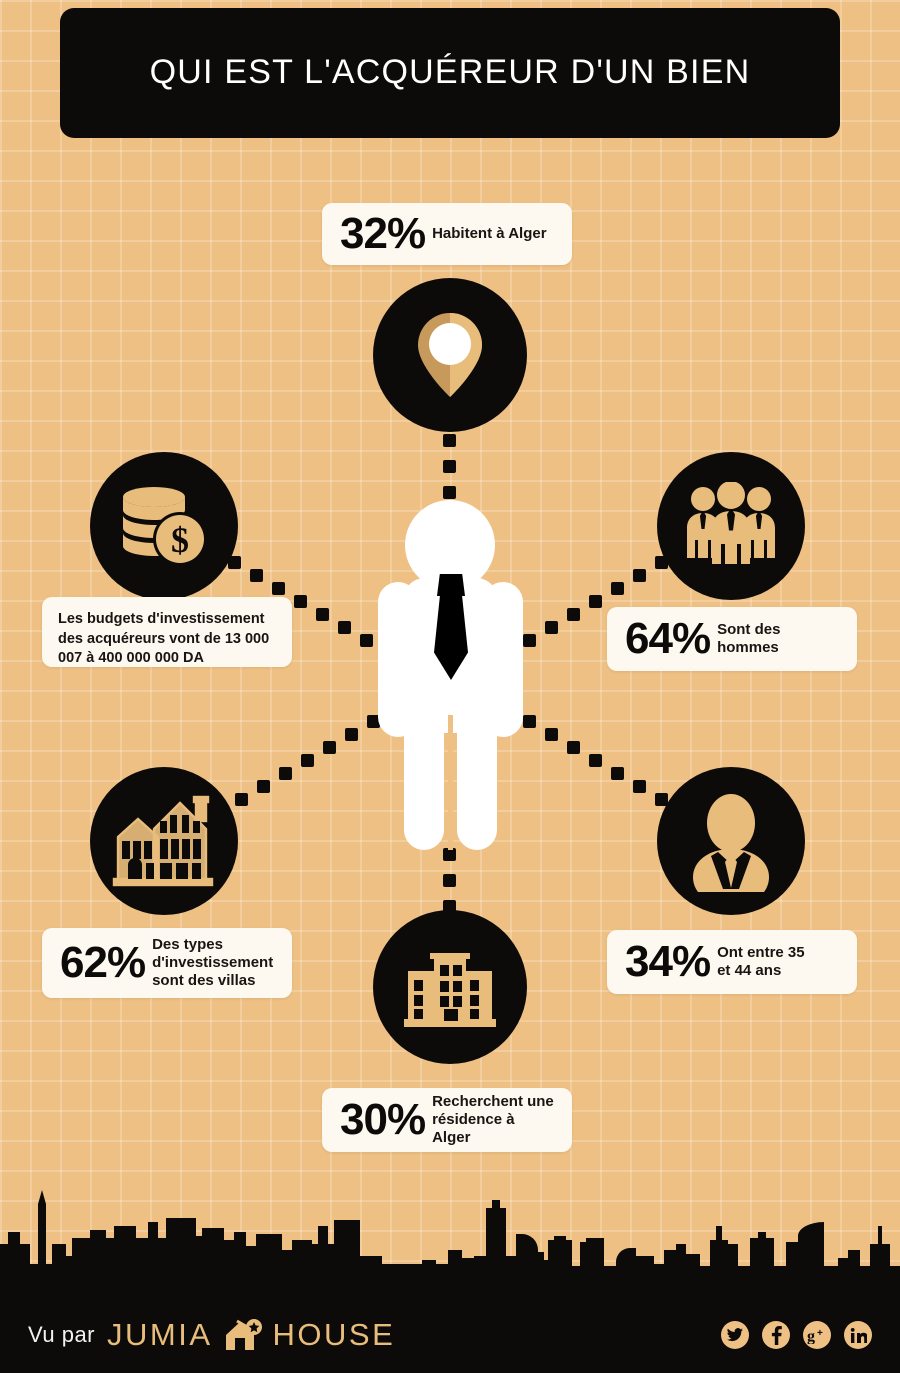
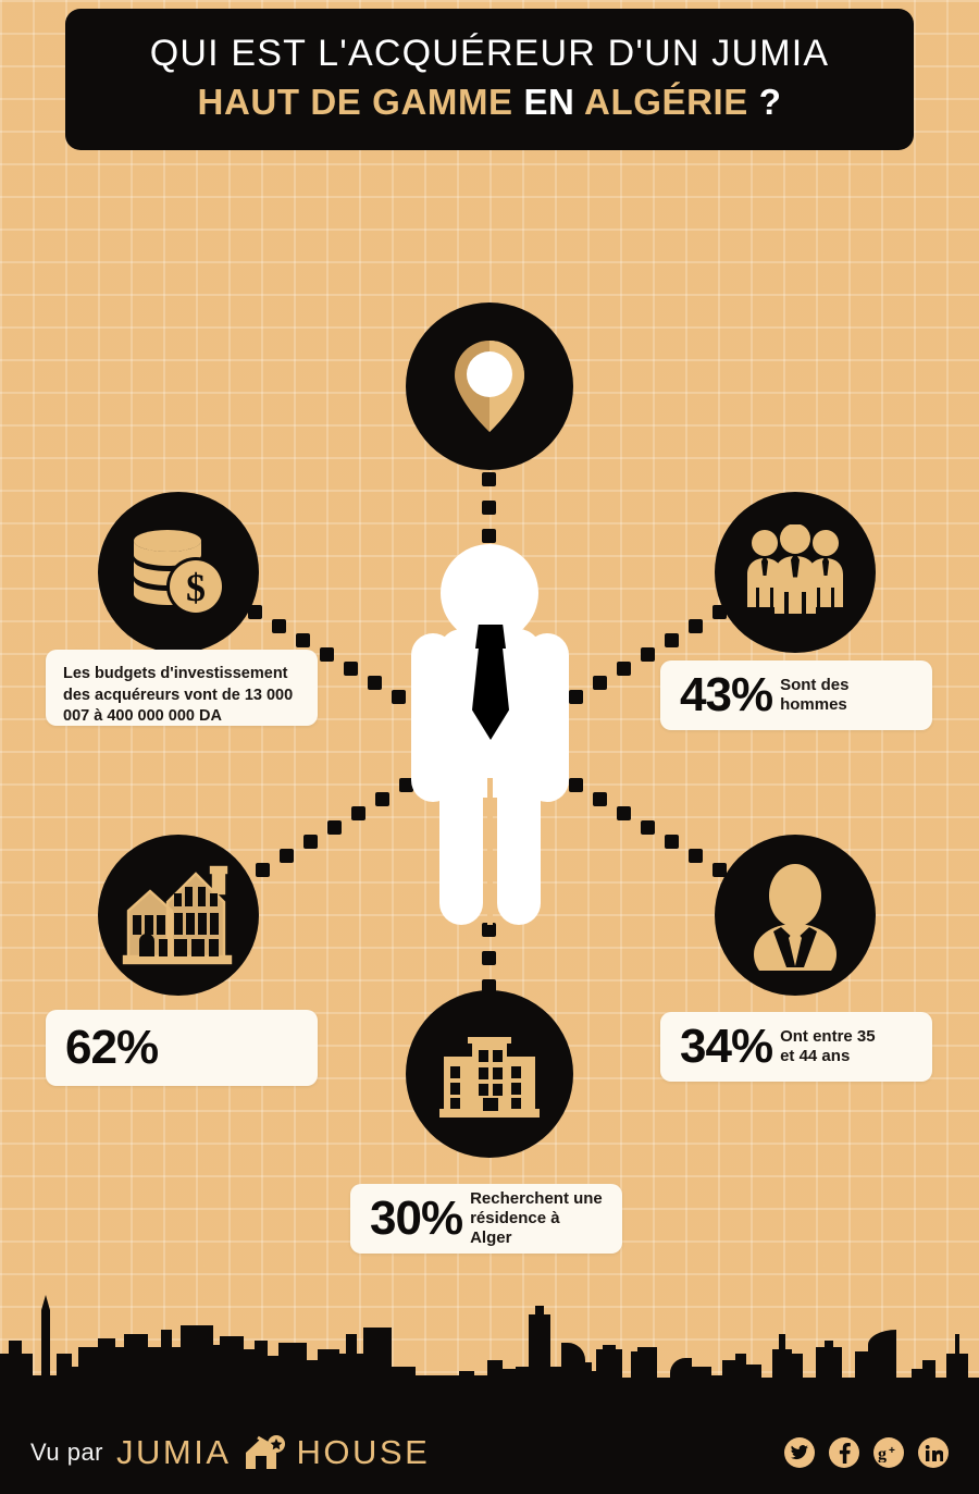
- QUI EST L'ACQUÉREUR D'UN BIEN
+ QUI EST L'ACQUÉREUR D'UN JUMIA
+ HAUT DE GAMME EN ALGÉRIE ?
  $
- 32%
- Habitent à Alger
- 64%
+ 43%
  Sont des
  hommes
  34%
  Ont entre 35
  et 44 ans
  62%
- Des types
- d'investissement
- sont des villas
  30%
  Recherchent une
  résidence à Alger
  Les budgets d'investissement des acquéreurs vont de 13 000 007 à 400 000 000 DA
  Vu par
  JUMIA
  HOUSE
  g
  +
